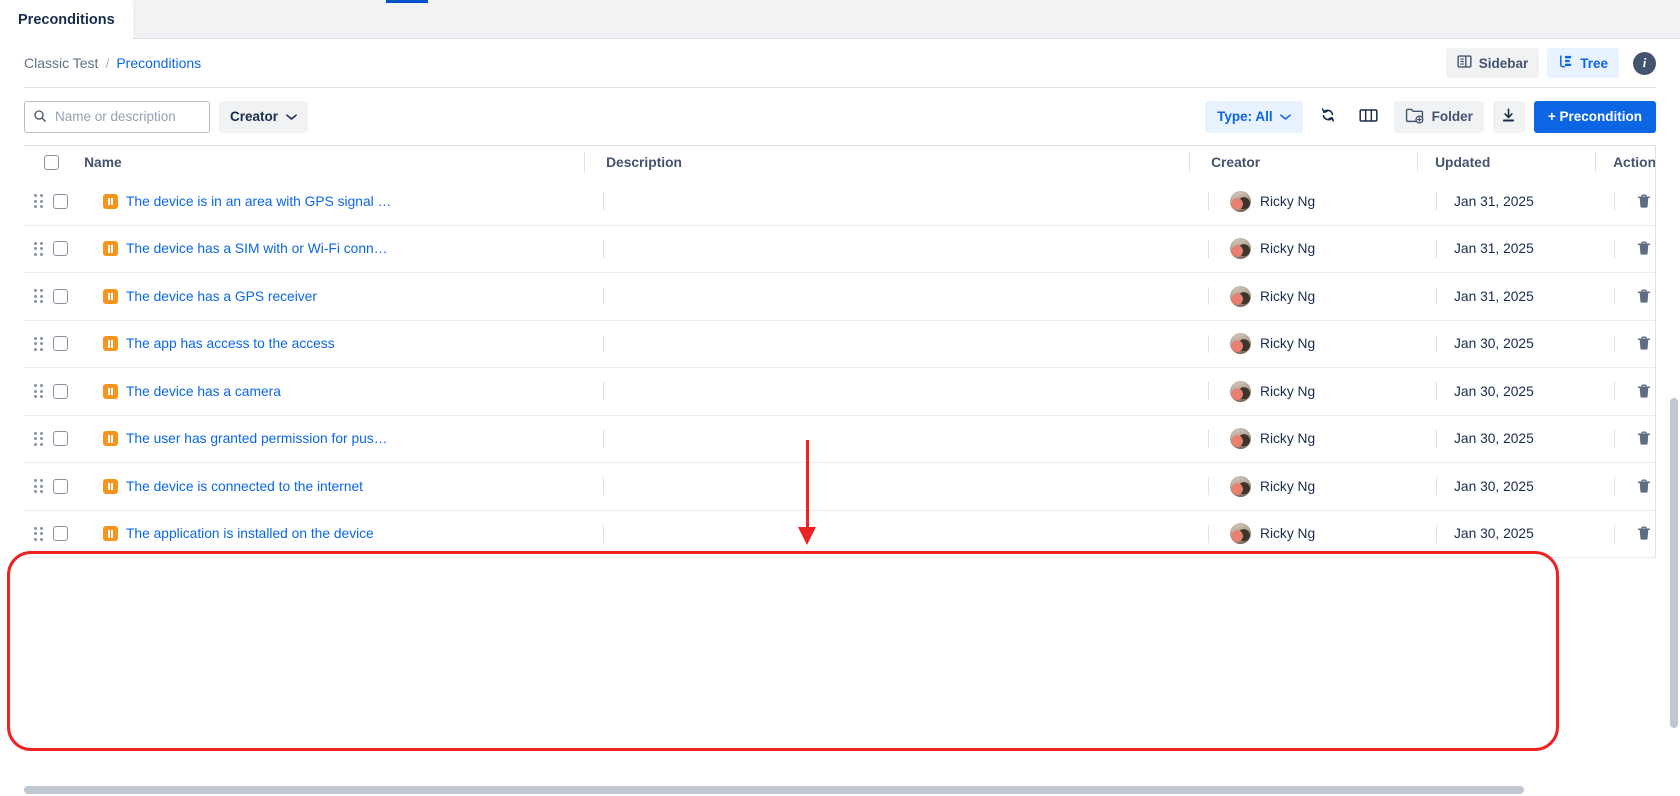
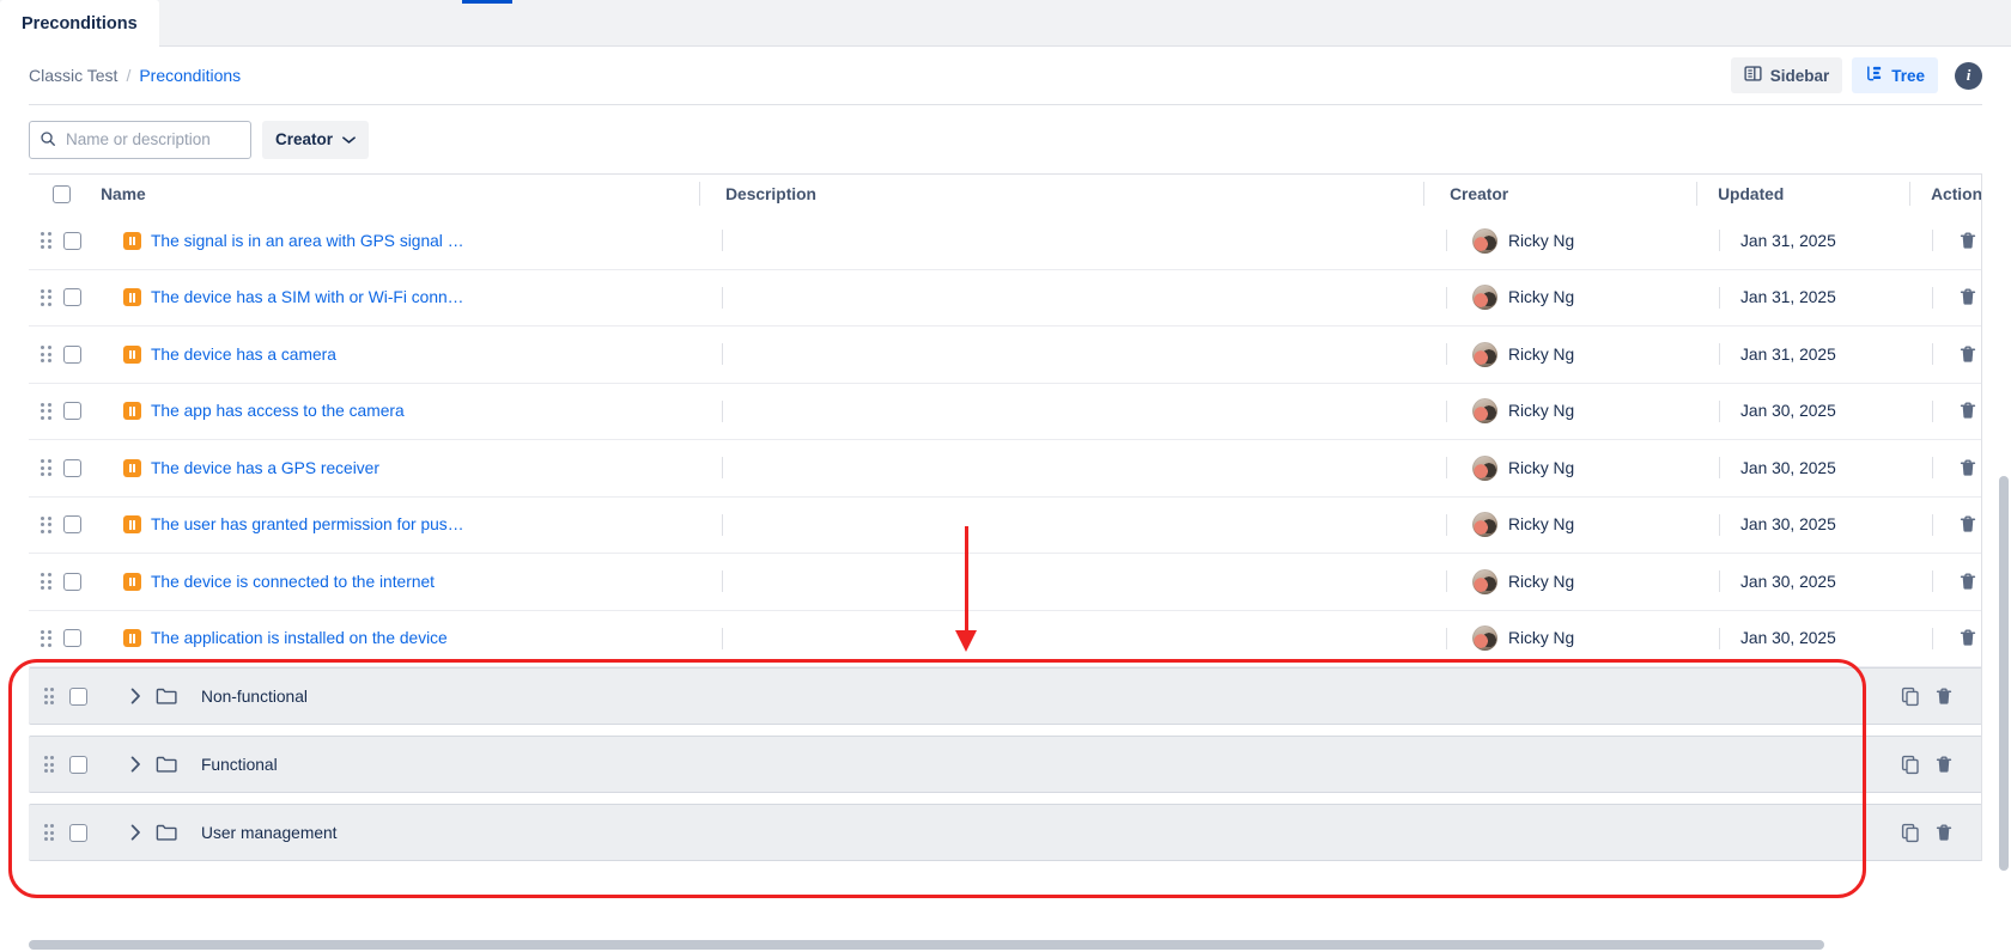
  Preconditions
  Classic Test
  /
  Preconditions
  Sidebar
  Tree
  i
  Name or description
  Creator
- Type: All
- Folder
- + Precondition
  Name
  Description
  Creator
  Updated
  Action
- The device is in an area with GPS signal …
+ The signal is in an area with GPS signal …
  Ricky Ng
  Jan 31, 2025
  The device has a SIM with or Wi-Fi conn…
  Ricky Ng
  Jan 31, 2025
- The device has a GPS receiver
+ The device has a camera
  Ricky Ng
  Jan 31, 2025
- The app has access to the access
+ The app has access to the camera
  Ricky Ng
  Jan 30, 2025
- The device has a camera
+ The device has a GPS receiver
  Ricky Ng
  Jan 30, 2025
  The user has granted permission for pus…
  Ricky Ng
  Jan 30, 2025
  The device is connected to the internet
  Ricky Ng
  Jan 30, 2025
  The application is installed on the device
  Ricky Ng
  Jan 30, 2025
+ Non-functional
+ Functional
+ User management
